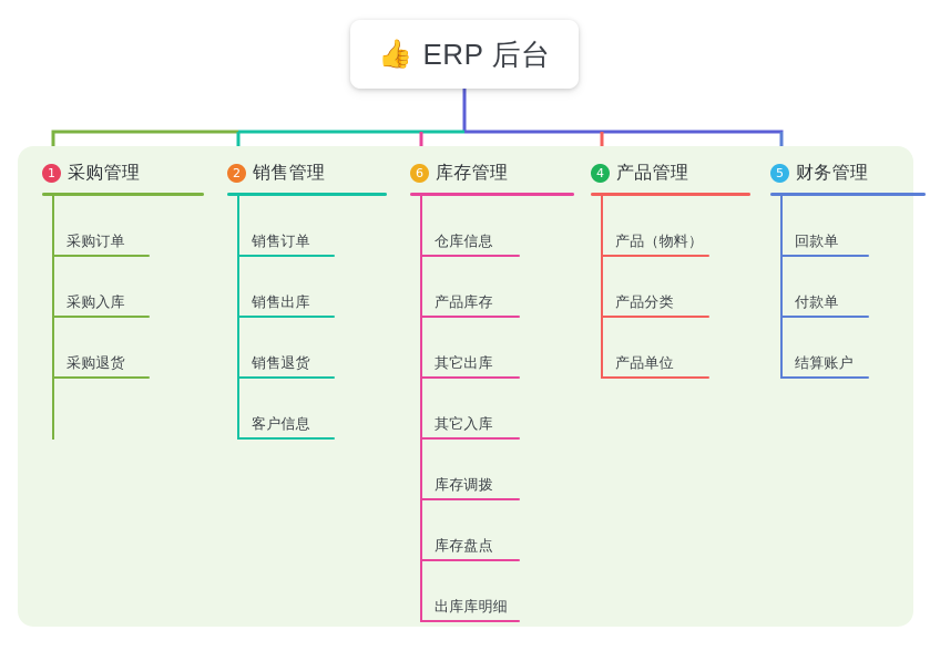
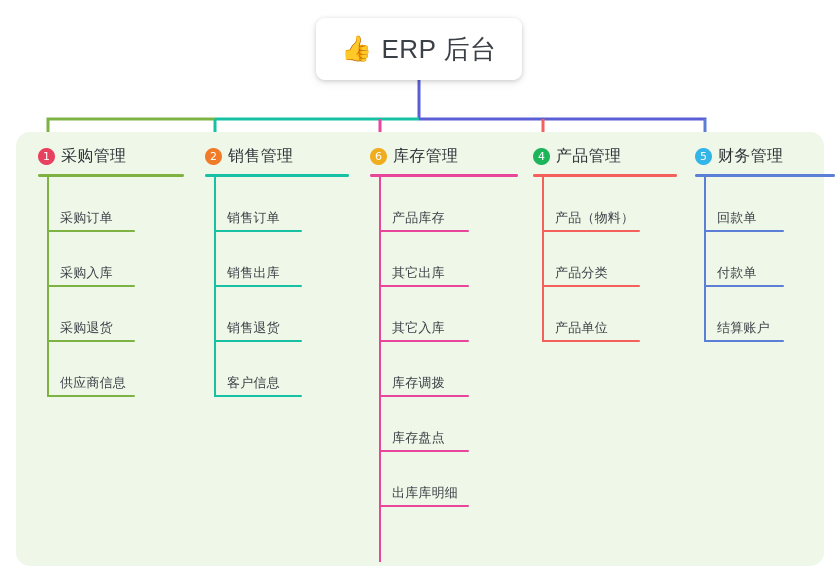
  👍
  ERP 后台
  1
  采购管理
  采购订单
  采购入库
  采购退货
+ 供应商信息
  2
  销售管理
  销售订单
  销售出库
  销售退货
  客户信息
  6
  库存管理
- 仓库信息
  产品库存
  其它出库
  其它入库
  库存调拨
  库存盘点
  出库库明细
  4
  产品管理
  产品（物料）
  产品分类
  产品单位
  5
  财务管理
  回款单
  付款单
  结算账户
